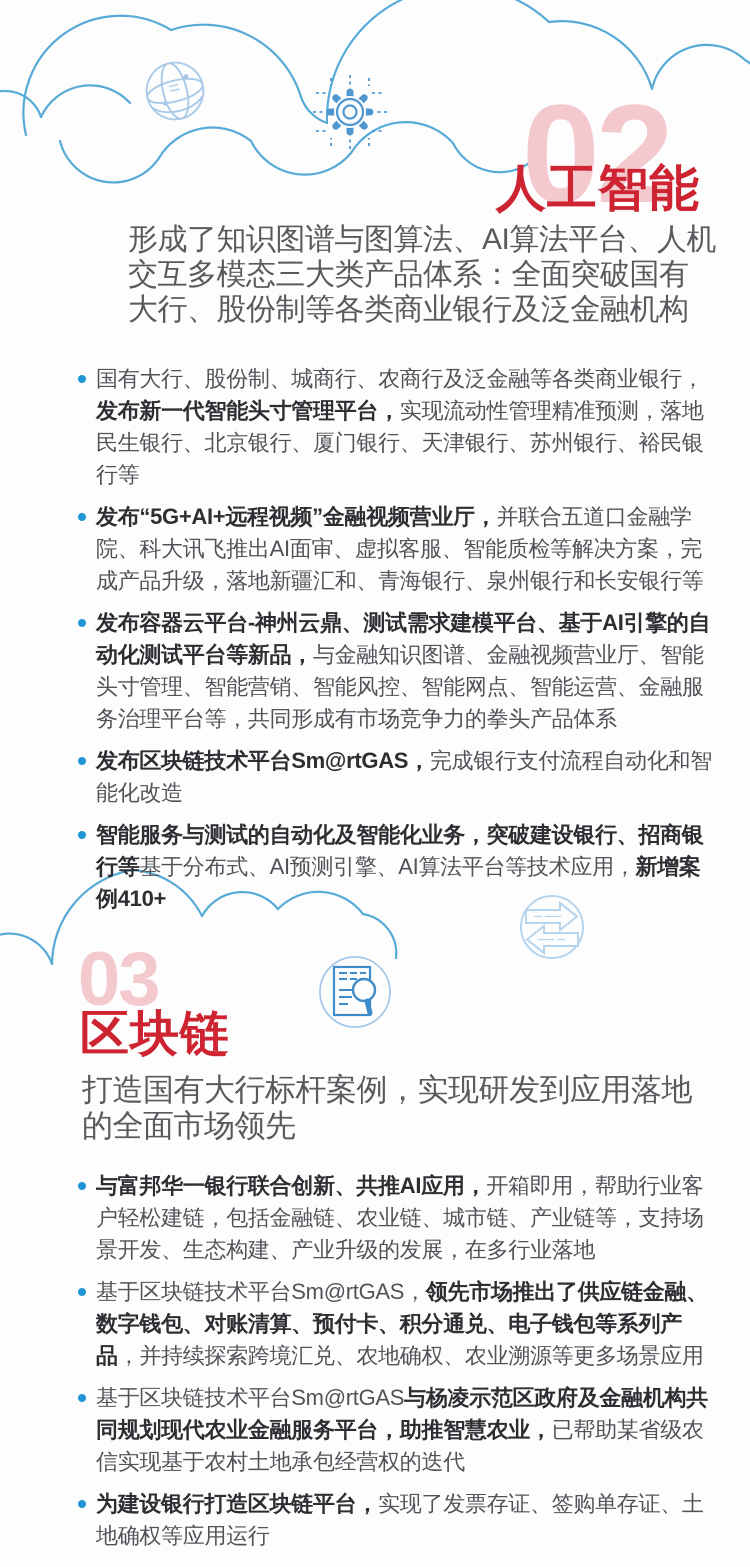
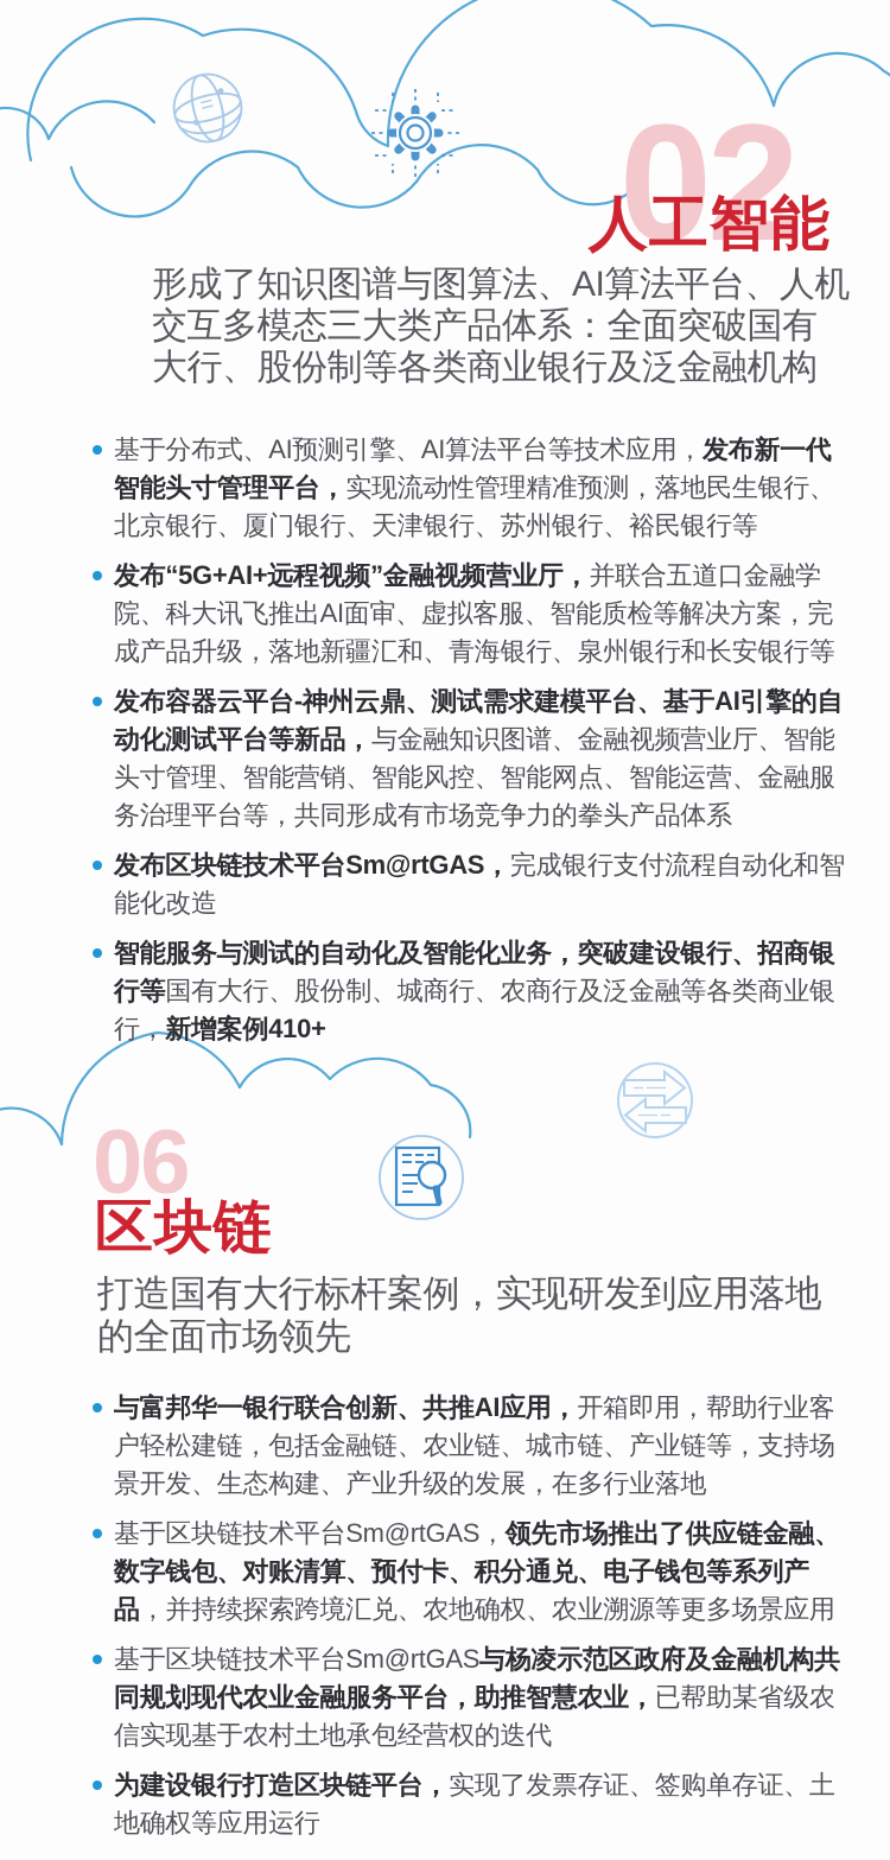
  02
  人工智能
  形成了知识图谱与图算法、AI算法平台、人机交互多模态三大类产品体系：全面突破国有大行、股份制等各类商业银行及泛金融机构
- 国有大行、股份制、城商行、农商行及泛金融等各类商业银行，发布新一代智能头寸管理平台，实现流动性管理精准预测，落地民生银行、北京银行、厦门银行、天津银行、苏州银行、裕民银行等
+ 基于分布式、AI预测引擎、AI算法平台等技术应用，发布新一代智能头寸管理平台，实现流动性管理精准预测，落地民生银行、北京银行、厦门银行、天津银行、苏州银行、裕民银行等
  发布“5G+AI+远程视频”金融视频营业厅，并联合五道口金融学院、科大讯飞推出AI面审、虚拟客服、智能质检等解决方案，完成产品升级，落地新疆汇和、青海银行、泉州银行和长安银行等
  发布容器云平台-神州云鼎、测试需求建模平台、基于AI引擎的自动化测试平台等新品，与金融知识图谱、金融视频营业厅、智能头寸管理、智能营销、智能风控、智能网点、智能运营、金融服务治理平台等，共同形成有市场竞争力的拳头产品体系
  发布区块链技术平台Sm@rtGAS，完成银行支付流程自动化和智能化改造
- 智能服务与测试的自动化及智能化业务，突破建设银行、招商银行等基于分布式、AI预测引擎、AI算法平台等技术应用，新增案例410+
+ 智能服务与测试的自动化及智能化业务，突破建设银行、招商银行等国有大行、股份制、城商行、农商行及泛金融等各类商业银行，新增案例410+
- 03
+ 06
  区块链
  打造国有大行标杆案例，实现研发到应用落地的全面市场领先
  与富邦华一银行联合创新、共推AI应用，开箱即用，帮助行业客户轻松建链，包括金融链、农业链、城市链、产业链等，支持场景开发、生态构建、产业升级的发展，在多行业落地
  基于区块链技术平台Sm@rtGAS，领先市场推出了供应链金融、数字钱包、对账清算、预付卡、积分通兑、电子钱包等系列产品，并持续探索跨境汇兑、农地确权、农业溯源等更多场景应用
  基于区块链技术平台Sm@rtGAS与杨凌示范区政府及金融机构共同规划现代农业金融服务平台，助推智慧农业，已帮助某省级农信实现基于农村土地承包经营权的迭代
  为建设银行打造区块链平台，实现了发票存证、签购单存证、土地确权等应用运行
